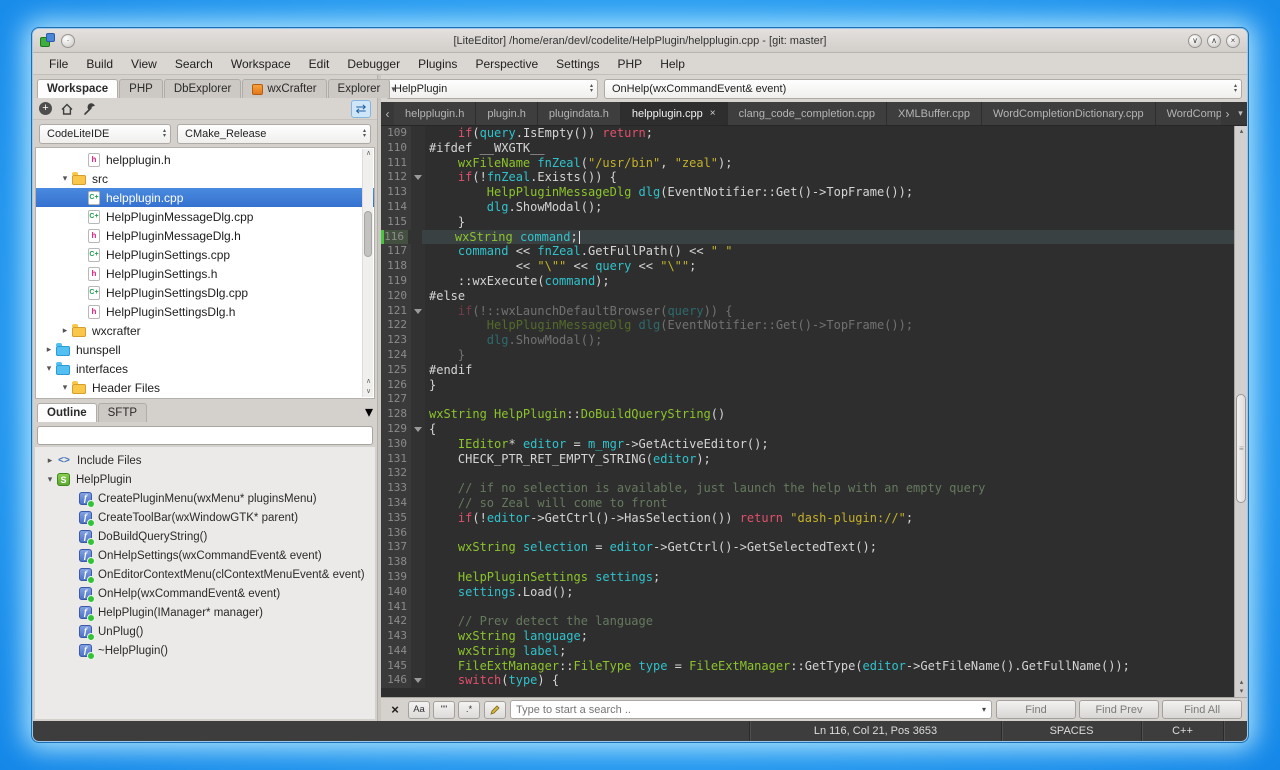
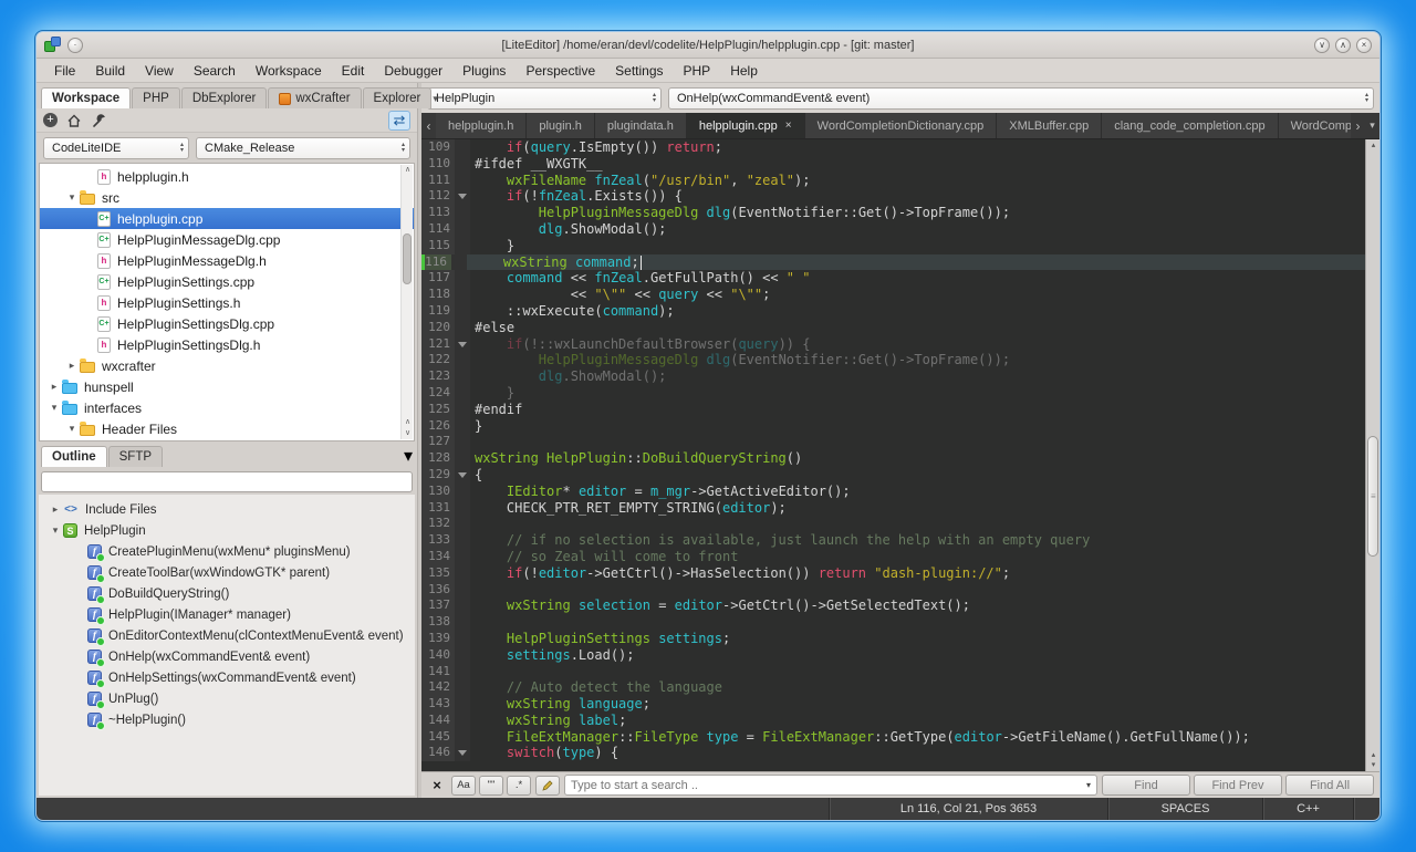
  [LiteEditor] /home/eran/devl/codelite/HelpPlugin/helpplugin.cpp - [git: master]
  ·
  ∨
  ∧
  ×
  File
  Build
  View
  Search
  Workspace
  Edit
  Debugger
  Plugins
  Perspective
  Settings
  PHP
  Help
  Workspace
  PHP
  DbExplorer
  wxCrafter
  Explorer
  ▾
  +
  ⇄
  CodeLiteIDE
  CMake_Release
  h
  helpplugin.h
  ▾
  src
  helpplugin.cpp
  HelpPluginMessageDlg.cpp
  h
  HelpPluginMessageDlg.h
  HelpPluginSettings.cpp
  h
  HelpPluginSettings.h
  HelpPluginSettingsDlg.cpp
  h
  HelpPluginSettingsDlg.h
  ▸
  wxcrafter
  ▸
  hunspell
  ▾
  interfaces
  ▾
  Header Files
  Outline
  SFTP
  ▾
  ▸
  <>
  Include Files
  ▾
  S
  HelpPlugin
  f
  CreatePluginMenu(wxMenu* pluginsMenu)
  f
  CreateToolBar(wxWindowGTK* parent)
  f
  DoBuildQueryString()
  f
- OnHelpSettings(wxCommandEvent& event)
+ HelpPlugin(IManager* manager)
  f
  OnEditorContextMenu(clContextMenuEvent& event)
  f
  OnHelp(wxCommandEvent& event)
  f
- HelpPlugin(IManager* manager)
+ OnHelpSettings(wxCommandEvent& event)
  f
  UnPlug()
  f
  ~HelpPlugin()
  HelpPlugin
  OnHelp(wxCommandEvent& event)
  ‹
  helpplugin.h
  plugin.h
  plugindata.h
  helpplugin.cpp
  ×
- clang_code_completion.cpp
+ WordCompletionDictionary.cpp
  XMLBuffer.cpp
- WordCompletionDictionary.cpp
+ clang_code_completion.cpp
  ›
  ▾
  109
  if(query.IsEmpty()) return;
  110
  #ifdef __WXGTK__
  111
  wxFileName fnZeal("/usr/bin", "zeal");
  112
  if(!fnZeal.Exists()) {
  113
  HelpPluginMessageDlg dlg(EventNotifier::Get()->TopFrame());
  114
  dlg.ShowModal();
  115
  }
  116
  wxString command;
  117
  command << fnZeal.GetFullPath() << " "
  118
  << "\"" << query << "\"";
  119
  ::wxExecute(command);
  120
  #else
  121
  if(!::wxLaunchDefaultBrowser(query)) {
  122
  HelpPluginMessageDlg dlg(EventNotifier::Get()->TopFrame());
  123
  dlg.ShowModal();
  124
  }
  125
  #endif
  126
  }
  127
  128
  wxString HelpPlugin::DoBuildQueryString()
  129
  {
  130
  IEditor* editor = m_mgr->GetActiveEditor();
  131
  CHECK_PTR_RET_EMPTY_STRING(editor);
  132
  133
  // if no selection is available, just launch the help with an empty query
  134
  // so Zeal will come to front
  135
  if(!editor->GetCtrl()->HasSelection()) return "dash-plugin://";
  136
  137
  wxString selection = editor->GetCtrl()->GetSelectedText();
  138
  139
  HelpPluginSettings settings;
  140
  settings.Load();
  141
  142
- // Prev detect the language
+ // Auto detect the language
  143
  wxString language;
  144
  wxString label;
  145
  FileExtManager::FileType type = FileExtManager::GetType(editor->GetFileName().GetFullName());
  146
  switch(type) {
  ×
  Aa
  ""
  .*
  Type to start a search ..
  ▾
  Find
  Find Prev
  Find All
  Ln 116, Col 21, Pos 3653
  SPACES
  C++
